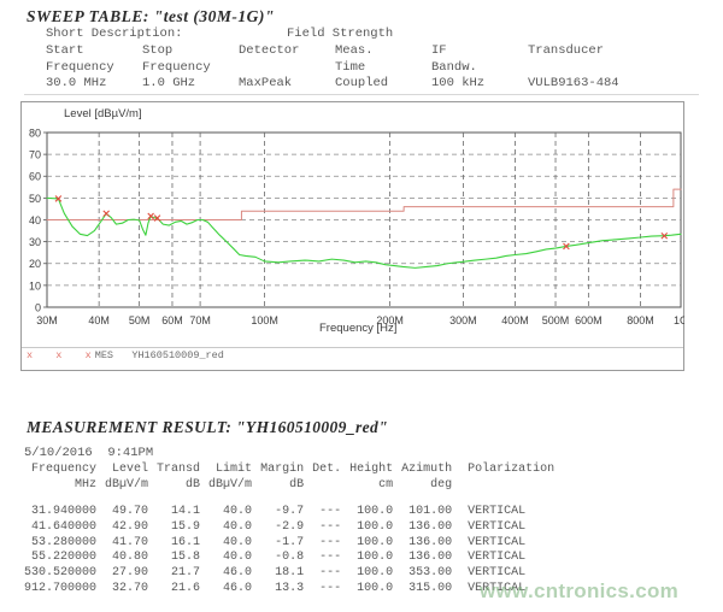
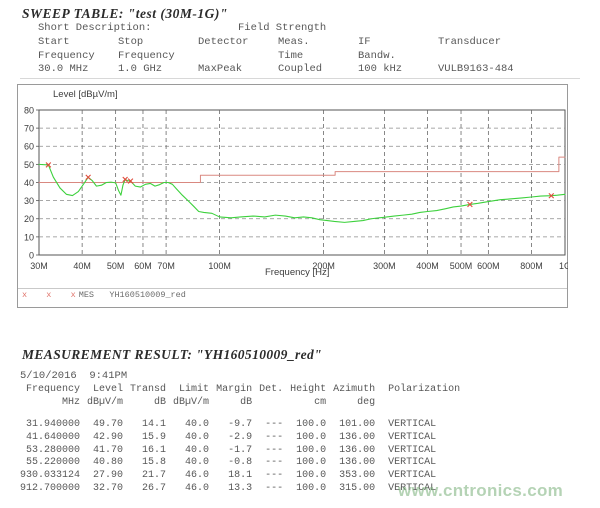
  SWEEP TABLE: "test (30M-1G)"
  Short Description:
  Field Strength
  Start Frequency 30.0 MHz
  Stop Frequency 1.0 GHz
  Detector MaxPeak
  Meas. Time Coupled
  IF Bandw. 100 kHz
  Transducer VULB9163-484
  Level [dBµV/m]
  Frequency [Hz]
  30M
  40M
  50M
  60M
  70M
  100M
  200M
  300M
  400M
  500M
  600M
  800M
  1G
  0
  10
  20
  30
  40
  50
  60
  70
  80
  x x xMES YH160510009_red
  MEASUREMENT RESULT: "YH160510009_red"
  5/10/2016 9:41PM
  FrequencyMHz	LeveldBµV/m	TransddB	LimitdBµV/m	MargindB	Det.	Heightcm	Azimuthdeg	Polarization
  31.940000	49.70	14.1	40.0	-9.7	---	100.0	101.00	VERTICAL
  41.640000	42.90	15.9	40.0	-2.9	---	100.0	136.00	VERTICAL
  53.280000	41.70	16.1	40.0	-1.7	---	100.0	136.00	VERTICAL
  55.220000	40.80	15.8	40.0	-0.8	---	100.0	136.00	VERTICAL
- 530.520000	27.90	21.7	46.0	18.1	---	100.0	353.00	VERTICAL
+ 930.033124	27.90	21.7	46.0	18.1	---	100.0	353.00	VERTICAL
- 912.700000	32.70	21.6	46.0	13.3	---	100.0	315.00	VERTICAL
+ 912.700000	32.70	26.7	46.0	13.3	---	100.0	315.00	VERTICAL
  www.cntronics.com
